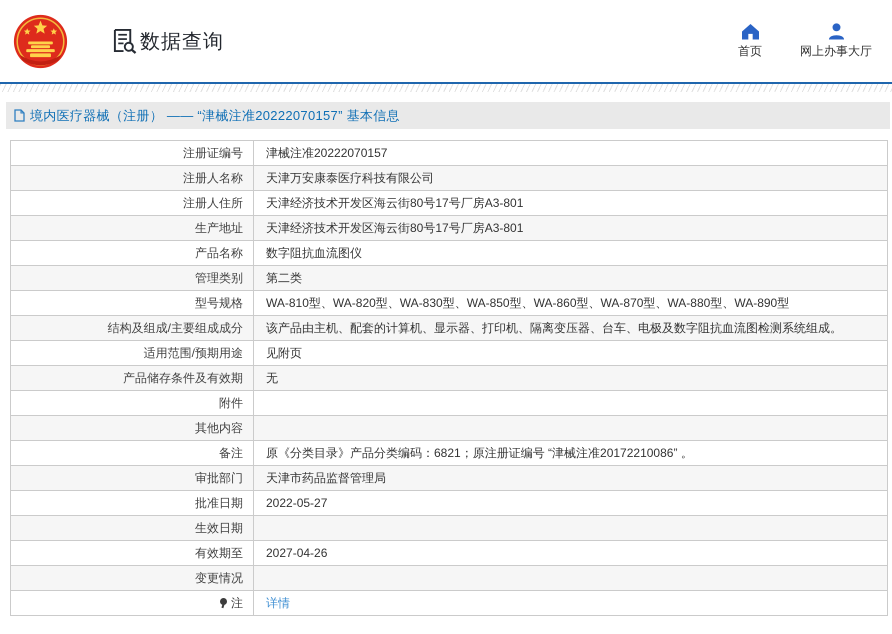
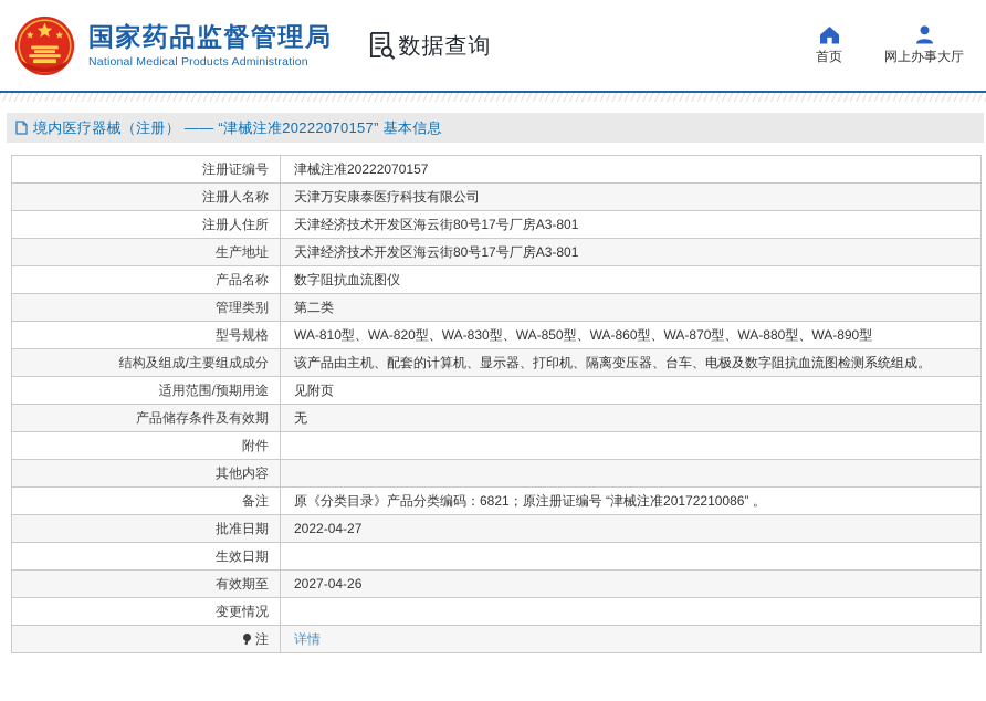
+ 国家药品监督管理局
+ National Medical Products Administration
  数据查询
  首页
  网上办事大厅
  境内医疗器械（注册） —— “津械注准20222070157” 基本信息
  注册证编号	津械注准20222070157
  注册人名称	天津万安康泰医疗科技有限公司
  注册人住所	天津经济技术开发区海云街80号17号厂房A3-801
  生产地址	天津经济技术开发区海云街80号17号厂房A3-801
  产品名称	数字阻抗血流图仪
  管理类别	第二类
  型号规格	WA-810型、WA-820型、WA-830型、WA-850型、WA-860型、WA-870型、WA-880型、WA-890型
  结构及组成/主要组成成分	该产品由主机、配套的计算机、显示器、打印机、隔离变压器、台车、电极及数字阻抗血流图检测系统组成。
  适用范围/预期用途	见附页
  产品储存条件及有效期	无
  附件
  其他内容
  备注	原《分类目录》产品分类编码：6821；原注册证编号 “津械注准20172210086” 。
- 审批部门	天津市药品监督管理局
- 批准日期	2022-05-27
+ 批准日期	2022-04-27
  生效日期
  有效期至	2027-04-26
  变更情况
  注	详情
